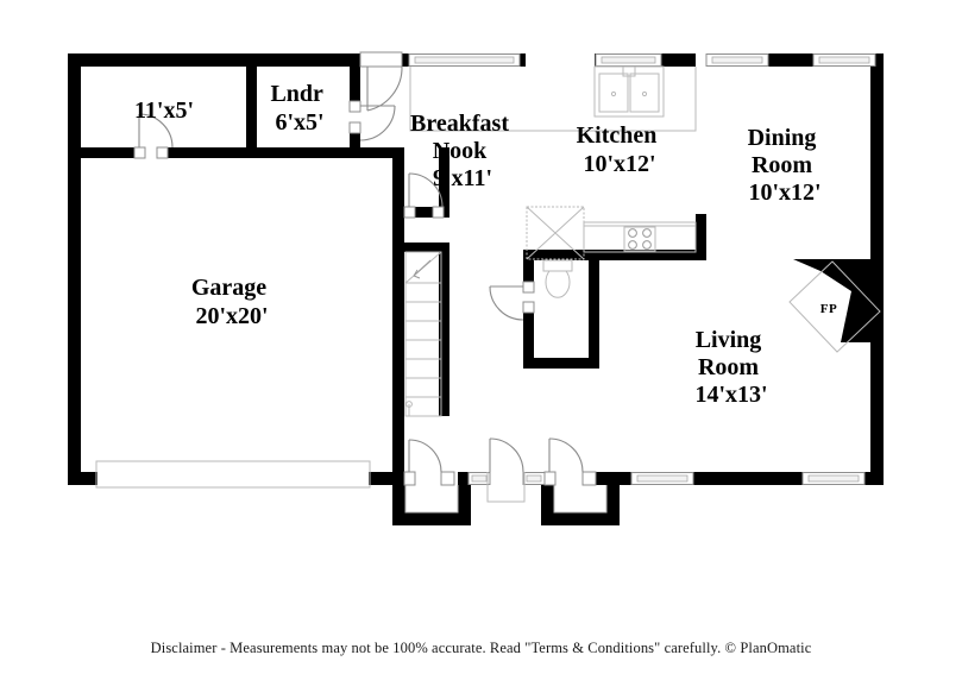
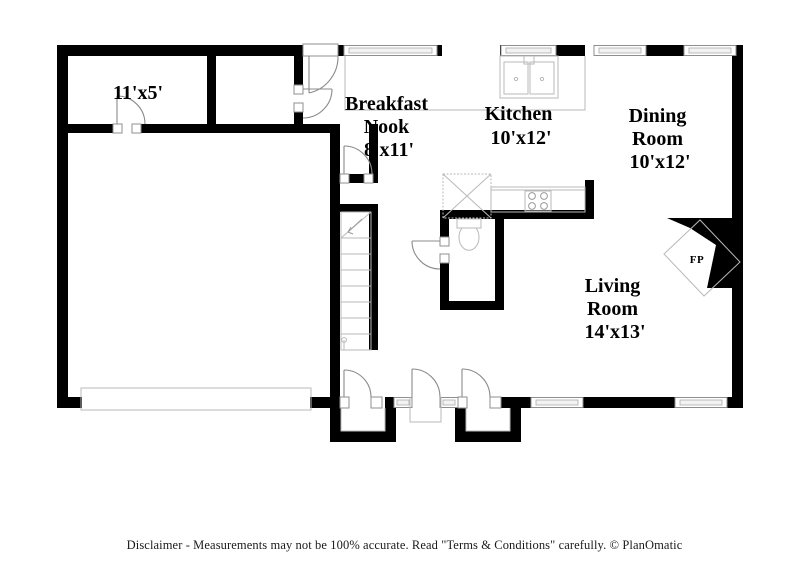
  11'x5'
- Lndr 6'x5'
- Garage 20'x20'
- Breakfast Nook 9'x11'
+ Breakfast Nook 8'x11'
  Kitchen 10'x12'
  Dining Room 10'x12'
  Living Room 14'x13'
  FP
  Disclaimer - Measurements may not be 100% accurate. Read "Terms & Conditions" carefully. © PlanOmatic
